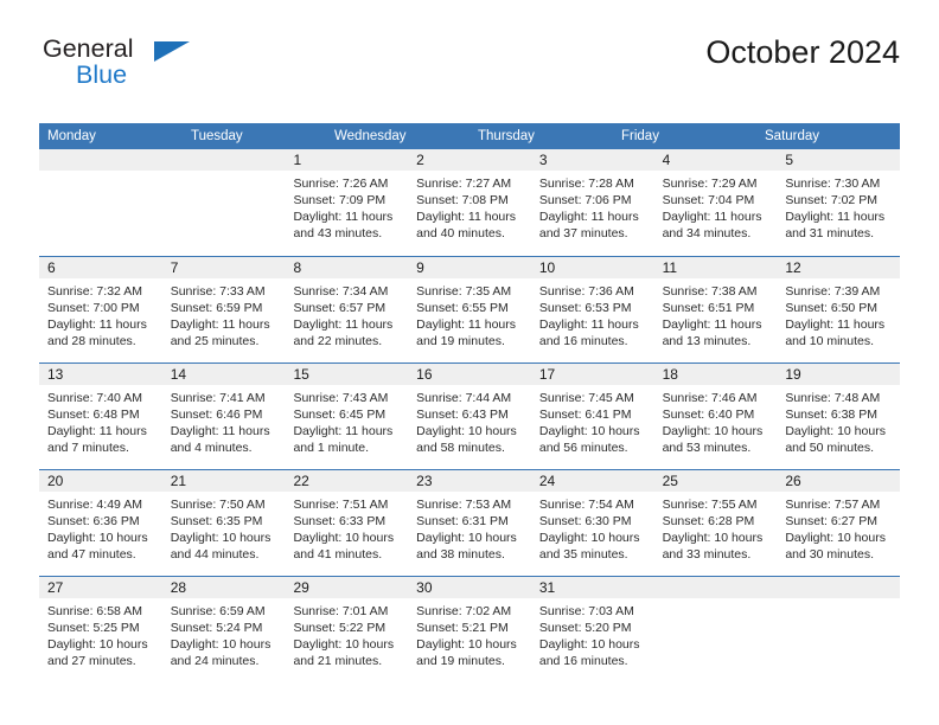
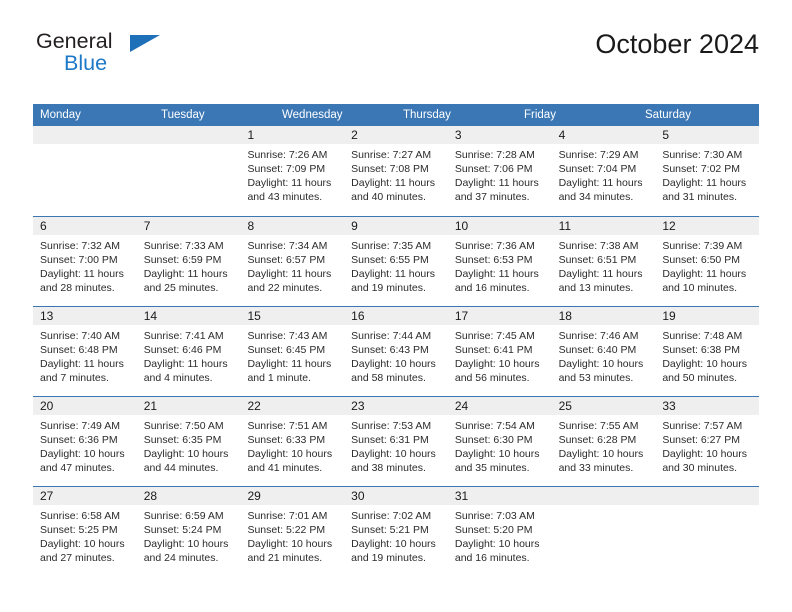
  General
  Blue
  October 2024
  Monday
  Tuesday
  Wednesday
  Thursday
  Friday
  Saturday
  1
  Sunrise: 7:26 AM
  Sunset: 7:09 PM
  Daylight: 11 hours
  and 43 minutes.
  2
  Sunrise: 7:27 AM
  Sunset: 7:08 PM
  Daylight: 11 hours
  and 40 minutes.
  3
  Sunrise: 7:28 AM
  Sunset: 7:06 PM
  Daylight: 11 hours
  and 37 minutes.
  4
  Sunrise: 7:29 AM
  Sunset: 7:04 PM
  Daylight: 11 hours
  and 34 minutes.
  5
  Sunrise: 7:30 AM
  Sunset: 7:02 PM
  Daylight: 11 hours
  and 31 minutes.
  6
  Sunrise: 7:32 AM
  Sunset: 7:00 PM
  Daylight: 11 hours
  and 28 minutes.
  7
  Sunrise: 7:33 AM
  Sunset: 6:59 PM
  Daylight: 11 hours
  and 25 minutes.
  8
  Sunrise: 7:34 AM
  Sunset: 6:57 PM
  Daylight: 11 hours
  and 22 minutes.
  9
  Sunrise: 7:35 AM
  Sunset: 6:55 PM
  Daylight: 11 hours
  and 19 minutes.
  10
  Sunrise: 7:36 AM
  Sunset: 6:53 PM
  Daylight: 11 hours
  and 16 minutes.
  11
  Sunrise: 7:38 AM
  Sunset: 6:51 PM
  Daylight: 11 hours
  and 13 minutes.
  12
  Sunrise: 7:39 AM
  Sunset: 6:50 PM
  Daylight: 11 hours
  and 10 minutes.
  13
  Sunrise: 7:40 AM
  Sunset: 6:48 PM
  Daylight: 11 hours
  and 7 minutes.
  14
  Sunrise: 7:41 AM
  Sunset: 6:46 PM
  Daylight: 11 hours
  and 4 minutes.
  15
  Sunrise: 7:43 AM
  Sunset: 6:45 PM
  Daylight: 11 hours
  and 1 minute.
  16
  Sunrise: 7:44 AM
  Sunset: 6:43 PM
  Daylight: 10 hours
  and 58 minutes.
  17
  Sunrise: 7:45 AM
  Sunset: 6:41 PM
  Daylight: 10 hours
  and 56 minutes.
  18
  Sunrise: 7:46 AM
  Sunset: 6:40 PM
  Daylight: 10 hours
  and 53 minutes.
  19
  Sunrise: 7:48 AM
  Sunset: 6:38 PM
  Daylight: 10 hours
  and 50 minutes.
  20
- Sunrise: 4:49 AM
+ Sunrise: 7:49 AM
  Sunset: 6:36 PM
  Daylight: 10 hours
  and 47 minutes.
  21
  Sunrise: 7:50 AM
  Sunset: 6:35 PM
  Daylight: 10 hours
  and 44 minutes.
  22
  Sunrise: 7:51 AM
  Sunset: 6:33 PM
  Daylight: 10 hours
  and 41 minutes.
  23
  Sunrise: 7:53 AM
  Sunset: 6:31 PM
  Daylight: 10 hours
  and 38 minutes.
  24
  Sunrise: 7:54 AM
  Sunset: 6:30 PM
  Daylight: 10 hours
  and 35 minutes.
  25
  Sunrise: 7:55 AM
  Sunset: 6:28 PM
  Daylight: 10 hours
  and 33 minutes.
- 26
+ 33
  Sunrise: 7:57 AM
  Sunset: 6:27 PM
  Daylight: 10 hours
  and 30 minutes.
  27
  Sunrise: 6:58 AM
  Sunset: 5:25 PM
  Daylight: 10 hours
  and 27 minutes.
  28
  Sunrise: 6:59 AM
  Sunset: 5:24 PM
  Daylight: 10 hours
  and 24 minutes.
  29
  Sunrise: 7:01 AM
  Sunset: 5:22 PM
  Daylight: 10 hours
  and 21 minutes.
  30
  Sunrise: 7:02 AM
  Sunset: 5:21 PM
  Daylight: 10 hours
  and 19 minutes.
  31
  Sunrise: 7:03 AM
  Sunset: 5:20 PM
  Daylight: 10 hours
  and 16 minutes.
